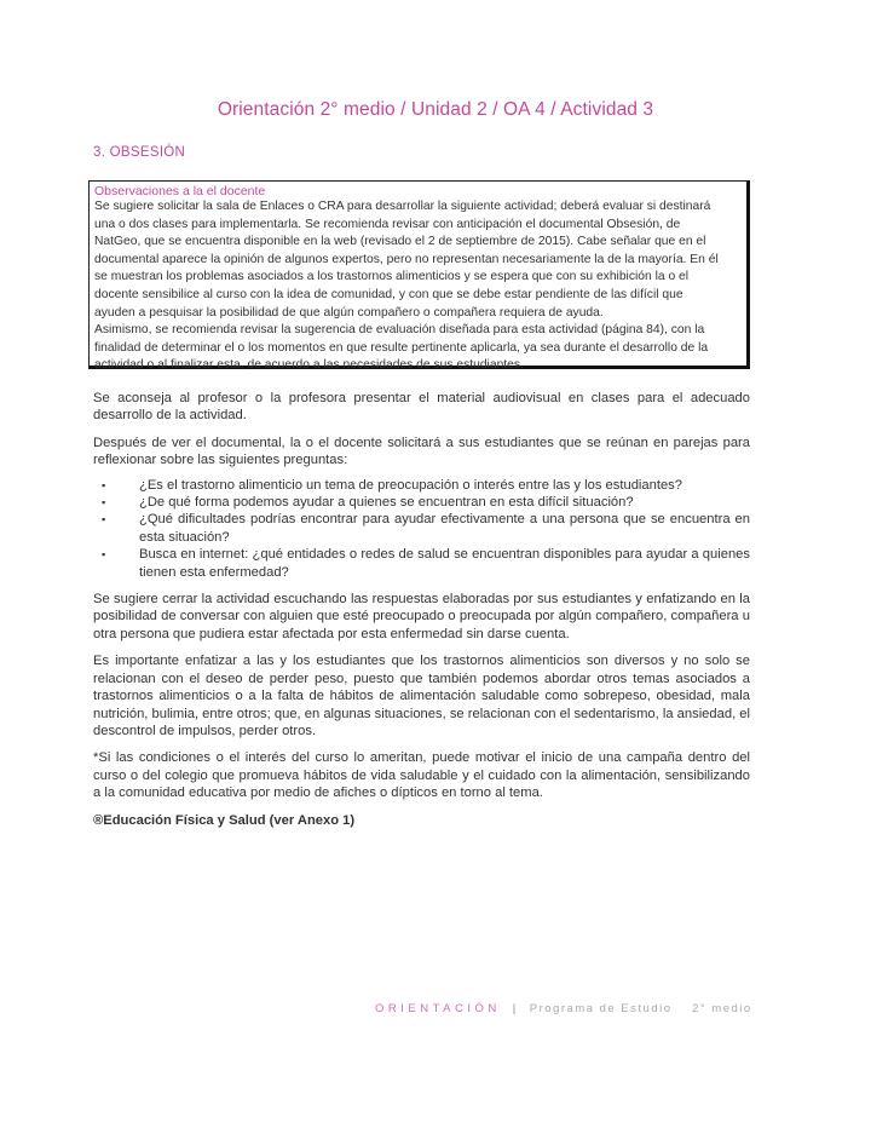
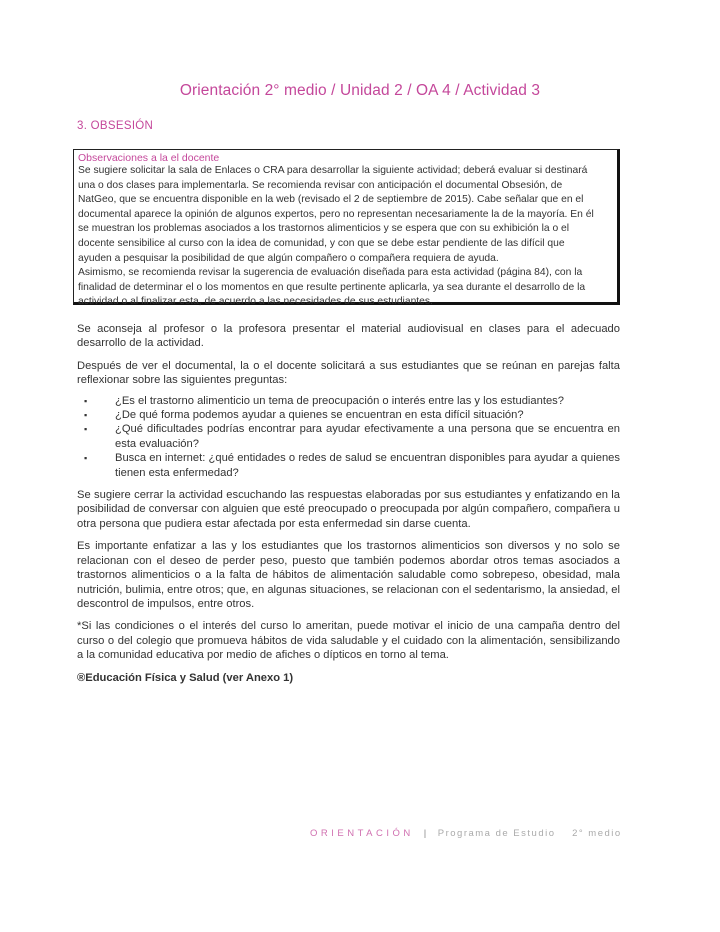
  Orientación 2° medio / Unidad 2 / OA 4 / Actividad 3
  3. OBSESIÓN
  Observaciones a la el docente
  Se sugiere solicitar la sala de Enlaces o CRA para desarrollar la siguiente actividad; deberá evaluar si destinará
  una o dos clases para implementarla. Se recomienda revisar con anticipación el documental Obsesión, de
  NatGeo, que se encuentra disponible en la web (revisado el 2 de septiembre de 2015). Cabe señalar que en el
  documental aparece la opinión de algunos expertos, pero no representan necesariamente la de la mayoría. En él
  se muestran los problemas asociados a los trastornos alimenticios y se espera que con su exhibición la o el
  docente sensibilice al curso con la idea de comunidad, y con que se debe estar pendiente de las difícil que
  ayuden a pesquisar la posibilidad de que algún compañero o compañera requiera de ayuda.
  Asimismo, se recomienda revisar la sugerencia de evaluación diseñada para esta actividad (página 84), con la
  finalidad de determinar el o los momentos en que resulte pertinente aplicarla, ya sea durante el desarrollo de la
  actividad o al finalizar esta, de acuerdo a las necesidades de sus estudiantes.
  Se aconseja al profesor o la profesora presentar el material audiovisual en clases para el adecuado desarrollo de la actividad.
- Después de ver el documental, la o el docente solicitará a sus estudiantes que se reúnan en parejas para reflexionar sobre las siguientes preguntas:
+ Después de ver el documental, la o el docente solicitará a sus estudiantes que se reúnan en parejas falta reflexionar sobre las siguientes preguntas:
  ¿Es el trastorno alimenticio un tema de preocupación o interés entre las y los estudiantes?
  ¿De qué forma podemos ayudar a quienes se encuentran en esta difícil situación?
- ¿Qué dificultades podrías encontrar para ayudar efectivamente a una persona que se encuentra en esta situación?
+ ¿Qué dificultades podrías encontrar para ayudar efectivamente a una persona que se encuentra en esta evaluación?
  Busca en internet: ¿qué entidades o redes de salud se encuentran disponibles para ayudar a quienes tienen esta enfermedad?
  Se sugiere cerrar la actividad escuchando las respuestas elaboradas por sus estudiantes y enfatizando en la posibilidad de conversar con alguien que esté preocupado o preocupada por algún compañero, compañera u otra persona que pudiera estar afectada por esta enfermedad sin darse cuenta.
- Es importante enfatizar a las y los estudiantes que los trastornos alimenticios son diversos y no solo se relacionan con el deseo de perder peso, puesto que también podemos abordar otros temas asociados a trastornos alimenticios o a la falta de hábitos de alimentación saludable como sobrepeso, obesidad, mala nutrición, bulimia, entre otros; que, en algunas situaciones, se relacionan con el sedentarismo, la ansiedad, el descontrol de impulsos, perder otros.
+ Es importante enfatizar a las y los estudiantes que los trastornos alimenticios son diversos y no solo se relacionan con el deseo de perder peso, puesto que también podemos abordar otros temas asociados a trastornos alimenticios o a la falta de hábitos de alimentación saludable como sobrepeso, obesidad, mala nutrición, bulimia, entre otros; que, en algunas situaciones, se relacionan con el sedentarismo, la ansiedad, el descontrol de impulsos, entre otros.
  *Si las condiciones o el interés del curso lo ameritan, puede motivar el inicio de una campaña dentro del curso o del colegio que promueva hábitos de vida saludable y el cuidado con la alimentación, sensibilizando a la comunidad educativa por medio de afiches o dípticos en torno al tema.
  ®Educación Física y Salud (ver Anexo 1)
  ORIENTACIÓN | Programa de Estudio 2° medio
